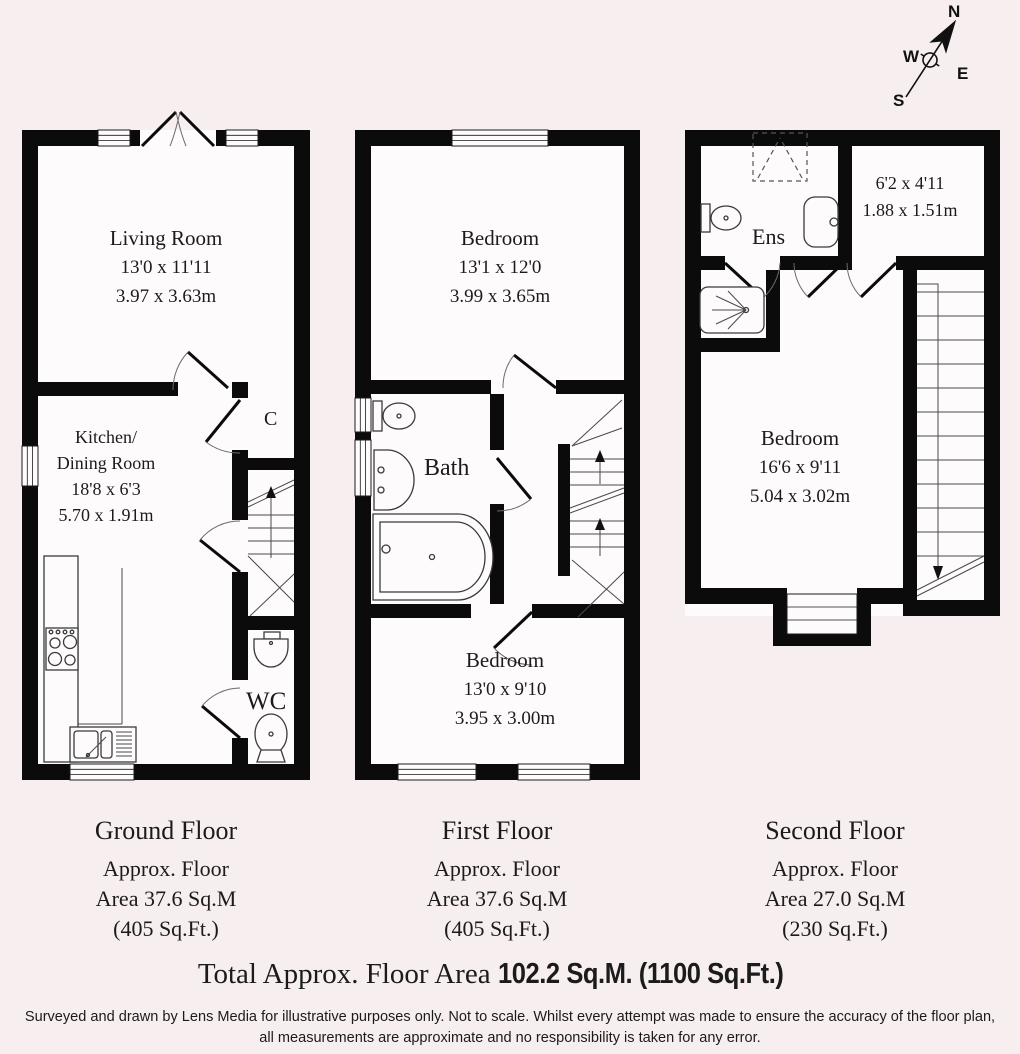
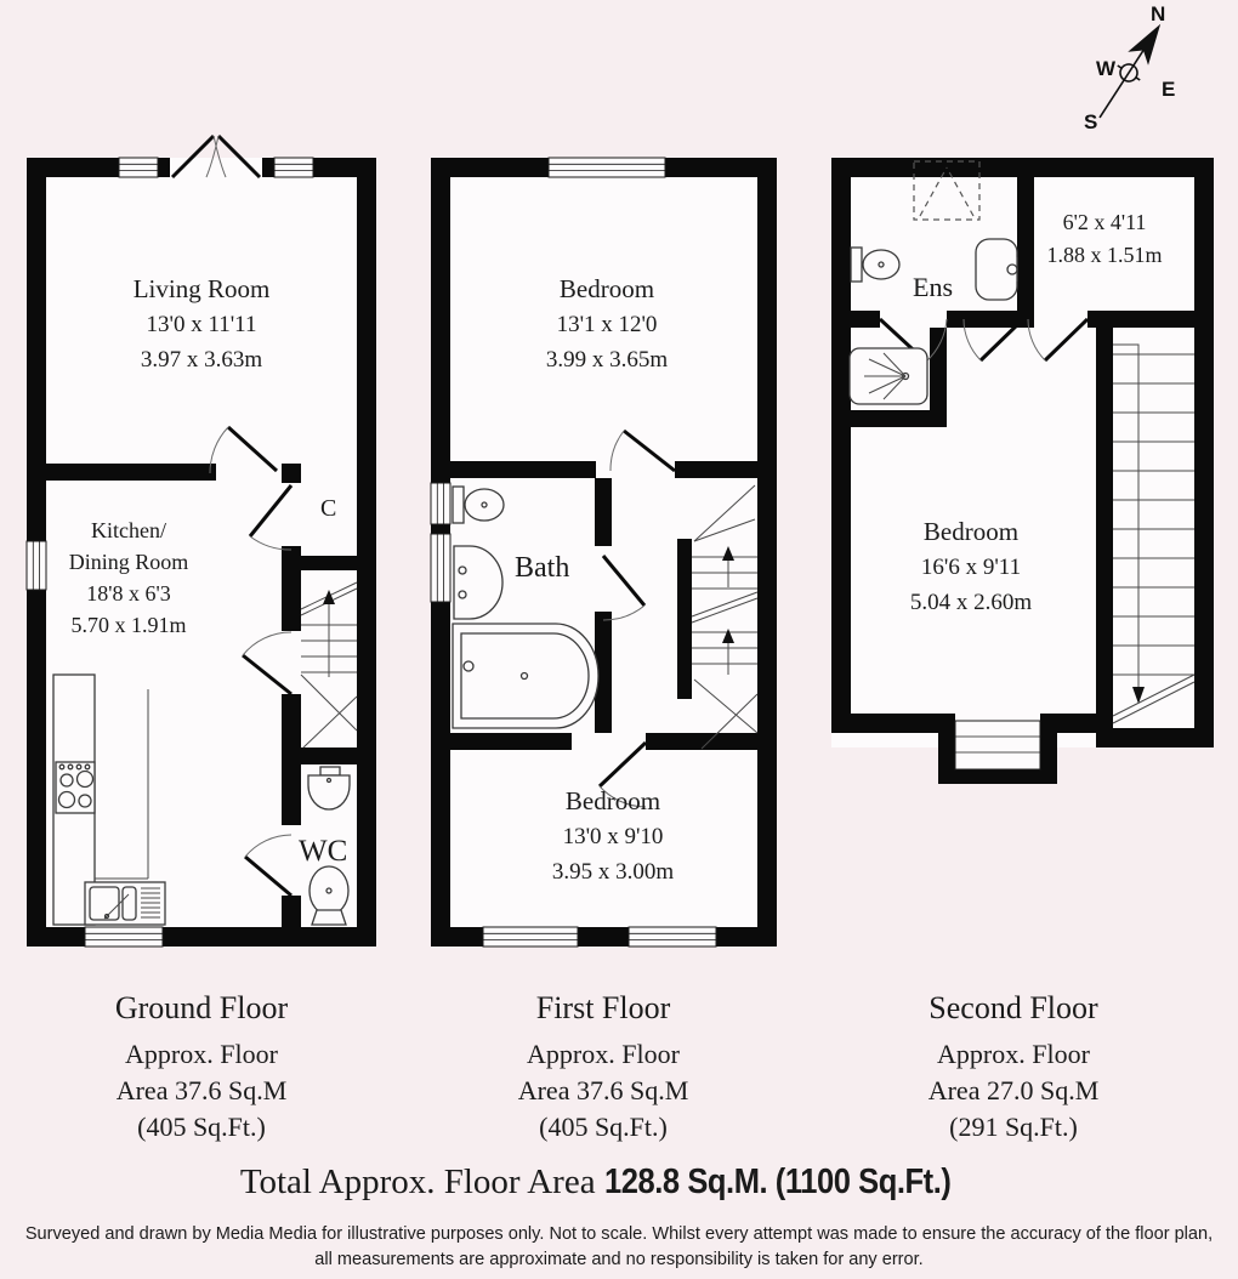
  N
  W
  E
  S
  Living Room
  13'0 x 11'11
  3.97 x 3.63m
  Kitchen/
  Dining Room
  18'8 x 6'3
  5.70 x 1.91m
  C
  WC
  Bedroom
  13'1 x 12'0
  3.99 x 3.65m
  Bath
  Bedroom
  13'0 x 9'10
  3.95 x 3.00m
  Ens
  6'2 x 4'11
  1.88 x 1.51m
  Bedroom
  16'6 x 9'11
- 5.04 x 3.02m
+ 5.04 x 2.60m
  Ground Floor
  Approx. Floor
  Area 37.6 Sq.M
  (405 Sq.Ft.)
  First Floor
  Approx. Floor
  Area 37.6 Sq.M
  (405 Sq.Ft.)
  Second Floor
  Approx. Floor
  Area 27.0 Sq.M
- (230 Sq.Ft.)
+ (291 Sq.Ft.)
- Total Approx. Floor Area 102.2 Sq.M. (1100 Sq.Ft.)
+ Total Approx. Floor Area 128.8 Sq.M. (1100 Sq.Ft.)
- Surveyed and drawn by Lens Media for illustrative purposes only. Not to scale. Whilst every attempt was made to ensure the accuracy of the floor plan,
+ Surveyed and drawn by Media Media for illustrative purposes only. Not to scale. Whilst every attempt was made to ensure the accuracy of the floor plan,
  all measurements are approximate and no responsibility is taken for any error.
